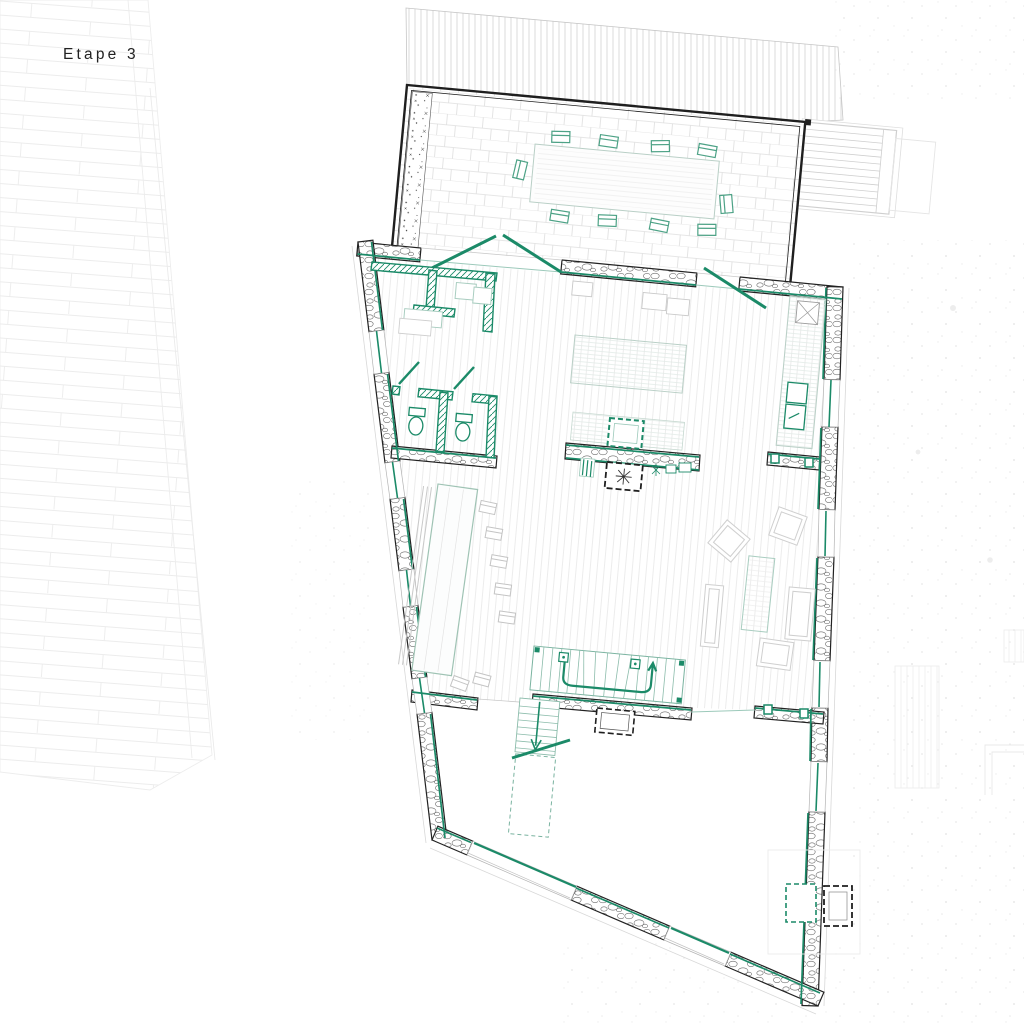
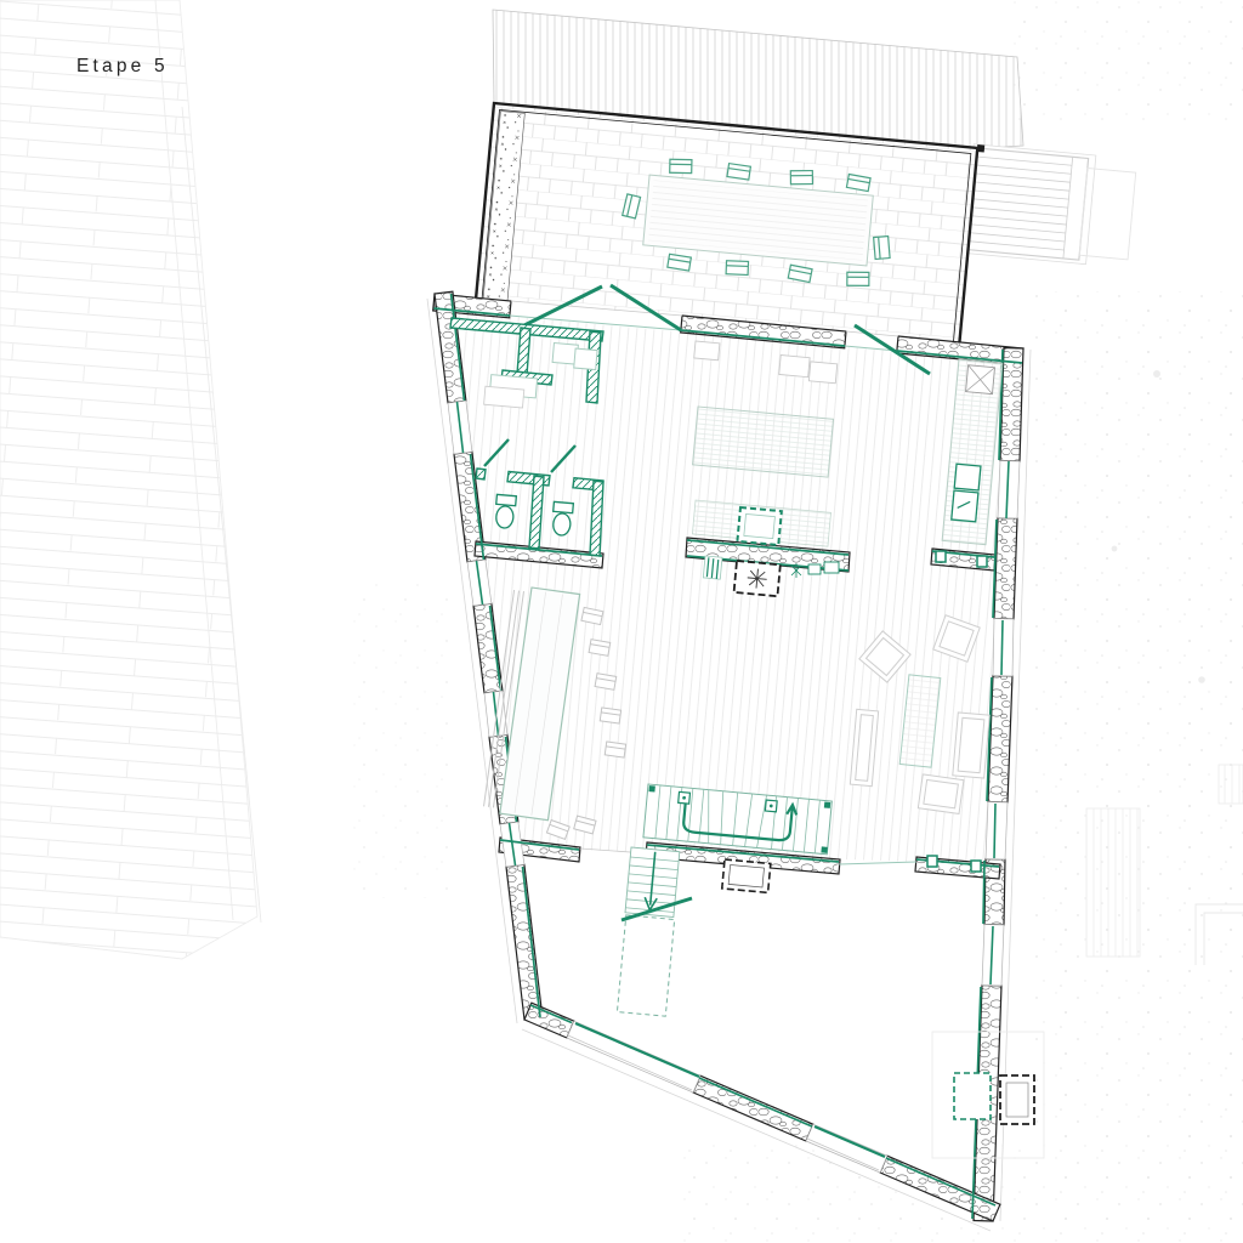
- Etape 3
+ Etape 5
